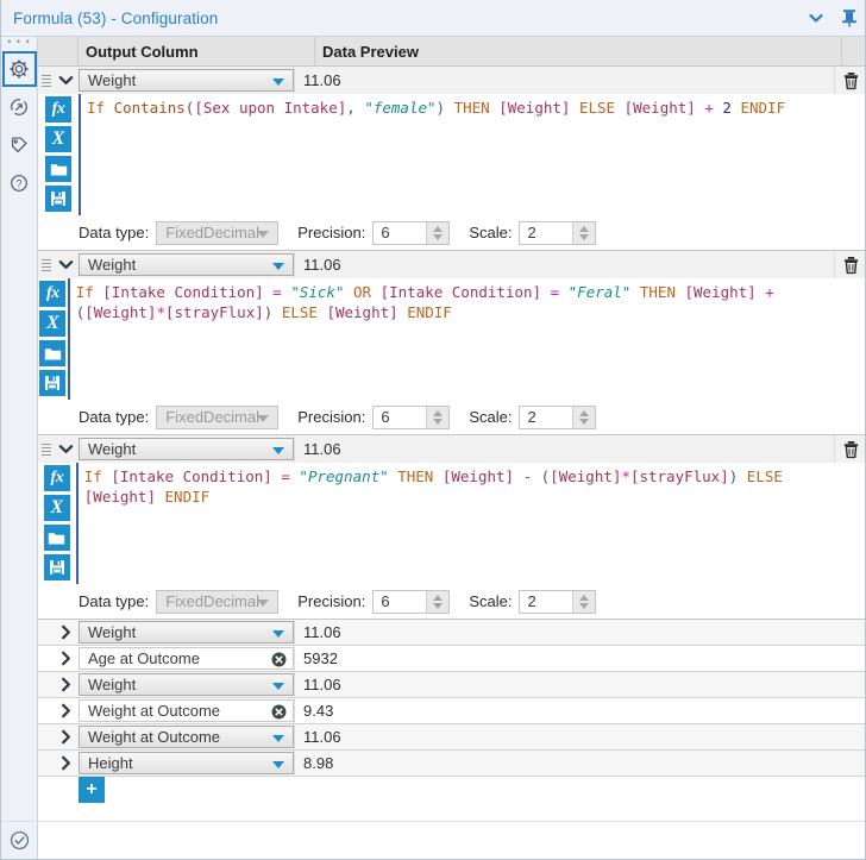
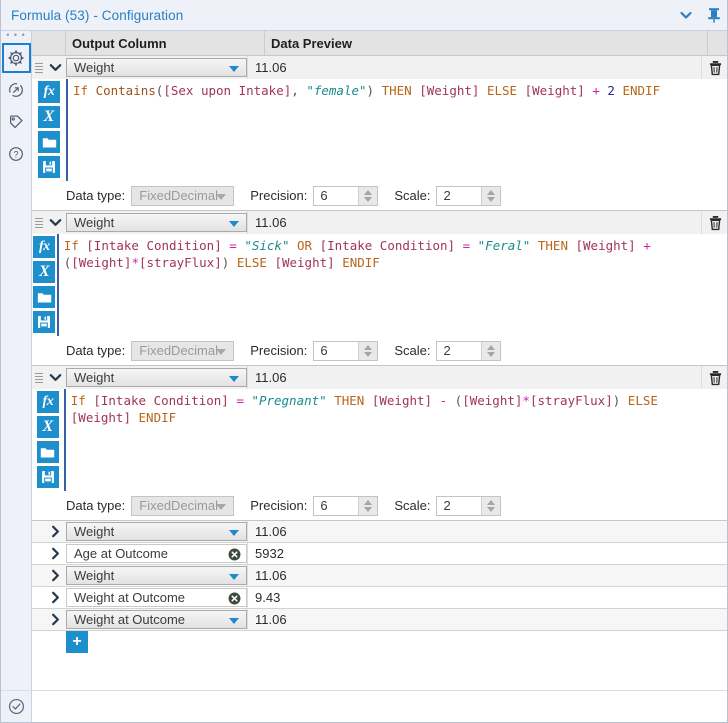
  Formula (53) - Configuration
  • • •
  ?
  Output Column
  Data Preview
  Weight
  11.06
  fx
  X
  If Contains([Sex upon Intake], "female") THEN [Weight] ELSE [Weight] + 2 ENDIF
  Data type:
  FixedDecimal
  Precision:
  6
  Scale:
  2
  Weight
  11.06
  fx
  X
  If [Intake Condition] = "Sick" OR [Intake Condition] = "Feral" THEN [Weight] + ([Weight]*[strayFlux]) ELSE [Weight] ENDIF
  Data type:
  FixedDecimal
  Precision:
  6
  Scale:
  2
  Weight
  11.06
  fx
  X
  If [Intake Condition] = "Pregnant" THEN [Weight] - ([Weight]*[strayFlux]) ELSE [Weight] ENDIF
  Data type:
  FixedDecimal
  Precision:
  6
  Scale:
  2
  Weight
  11.06
  Age at Outcome
  5932
  Weight
  11.06
  Weight at Outcome
  9.43
  Weight at Outcome
  11.06
- Height
- 8.98
  +
